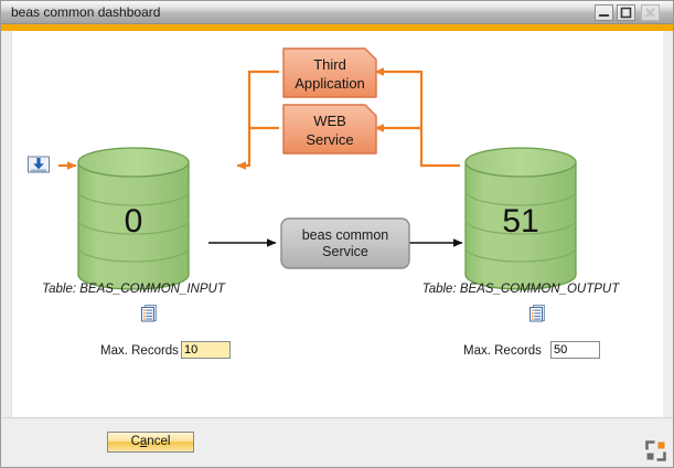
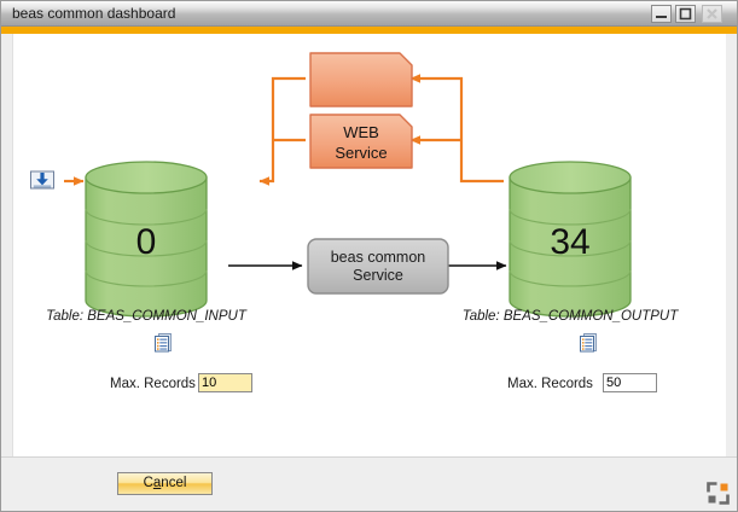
  beas common dashboard
  0
- 51
+ 34
- Third
- Application
  WEB
  Service
  beas common
  Service
  Table: BEAS_COMMON_INPUT
  Table: BEAS_COMMON_OUTPUT
  Max. Records
  10
  Max. Records
  50
  Cancel
